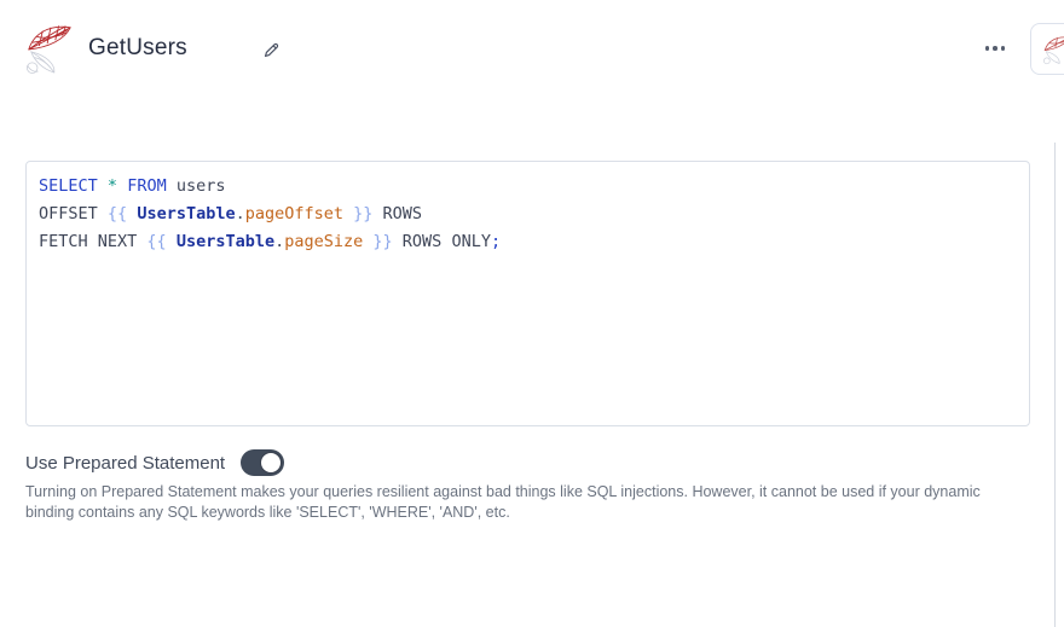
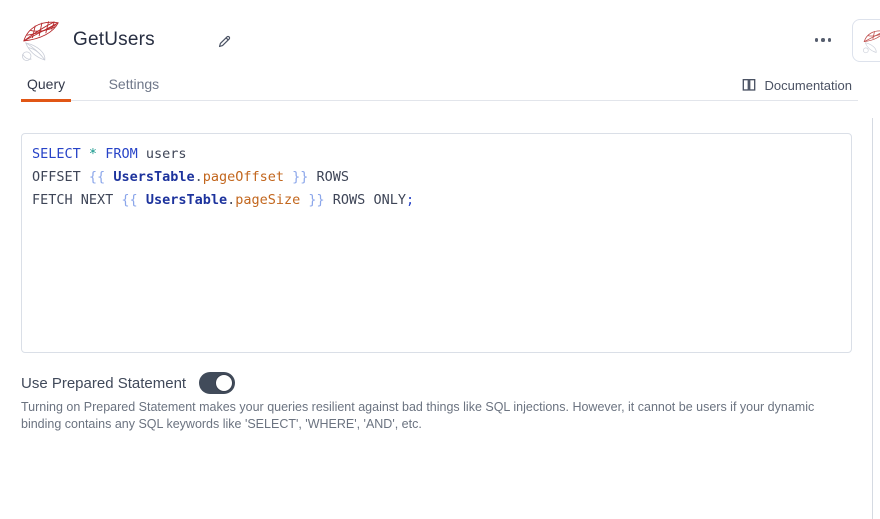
  GetUsers
+ Query Settings
+ Documentation
  SELECT * FROM users
  OFFSET {{ UsersTable.pageOffset }} ROWS
  FETCH NEXT {{ UsersTable.pageSize }} ROWS ONLY;
  Use Prepared Statement
- Turning on Prepared Statement makes your queries resilient against bad things like SQL injections. However, it cannot be used if your dynamic binding contains any SQL keywords like 'SELECT', 'WHERE', 'AND', etc.
+ Turning on Prepared Statement makes your queries resilient against bad things like SQL injections. However, it cannot be users if your dynamic binding contains any SQL keywords like 'SELECT', 'WHERE', 'AND', etc.
